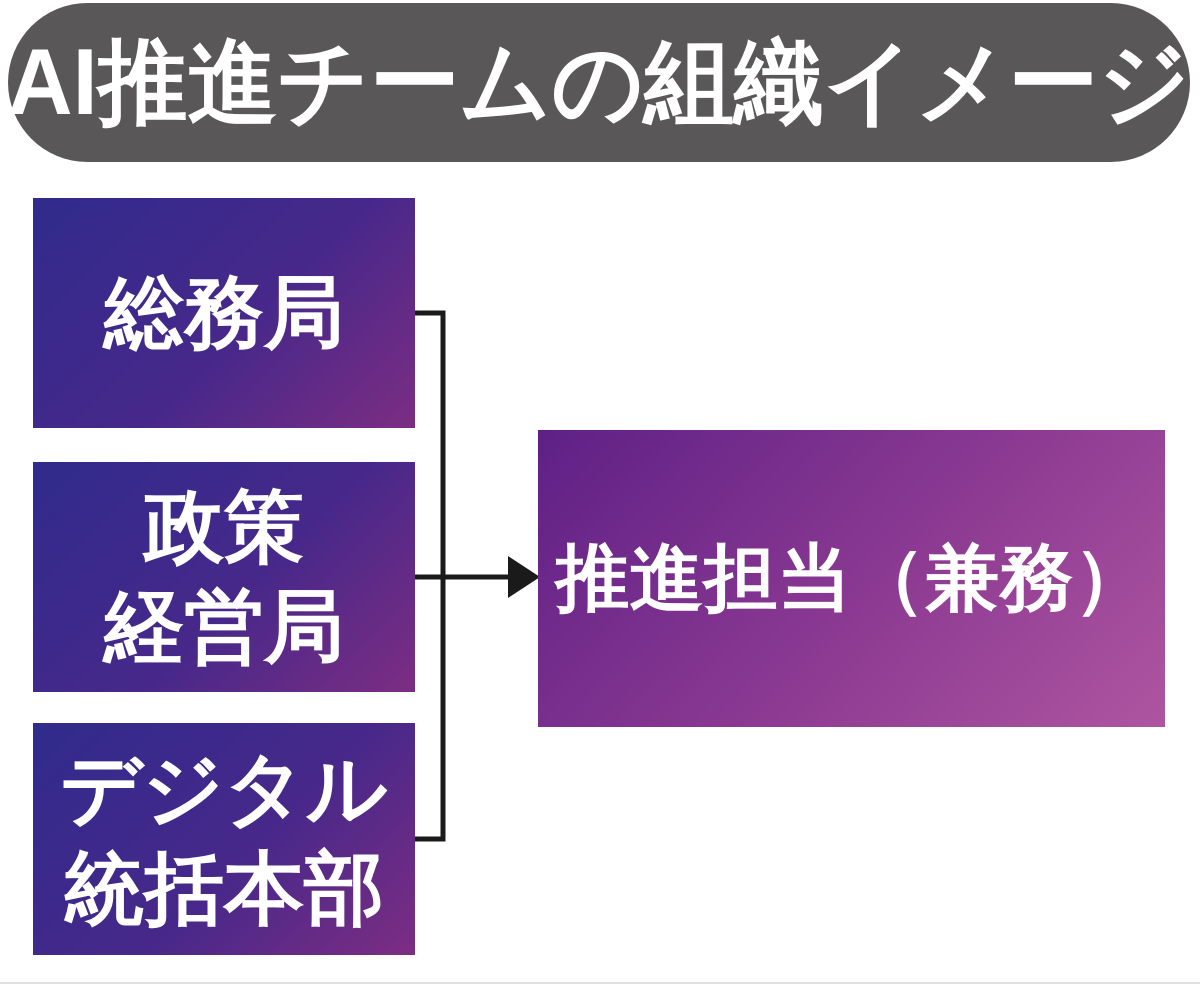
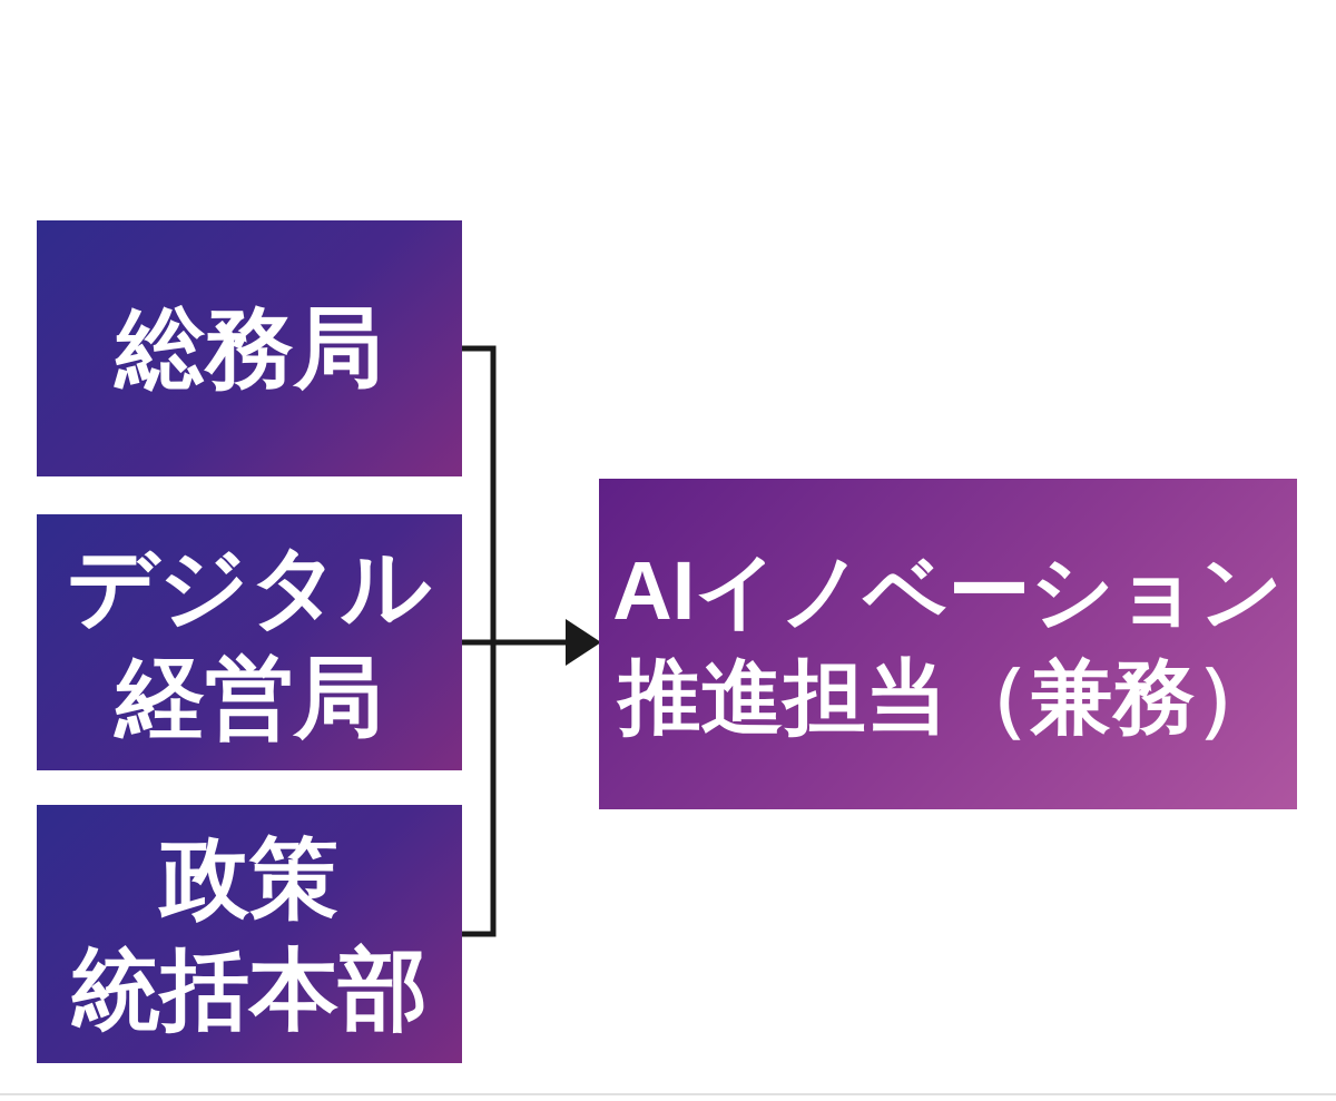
- AI推進チームの組織イメージ
  総務局
- 政策
+ デジタル
  経営局
- デジタル
+ 政策
  統括本部
+ AIイノベーション
  推進担当（兼務）
